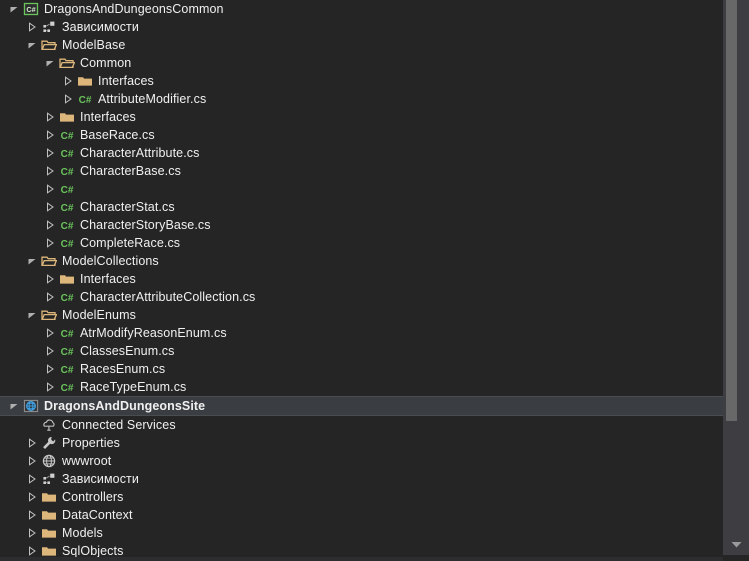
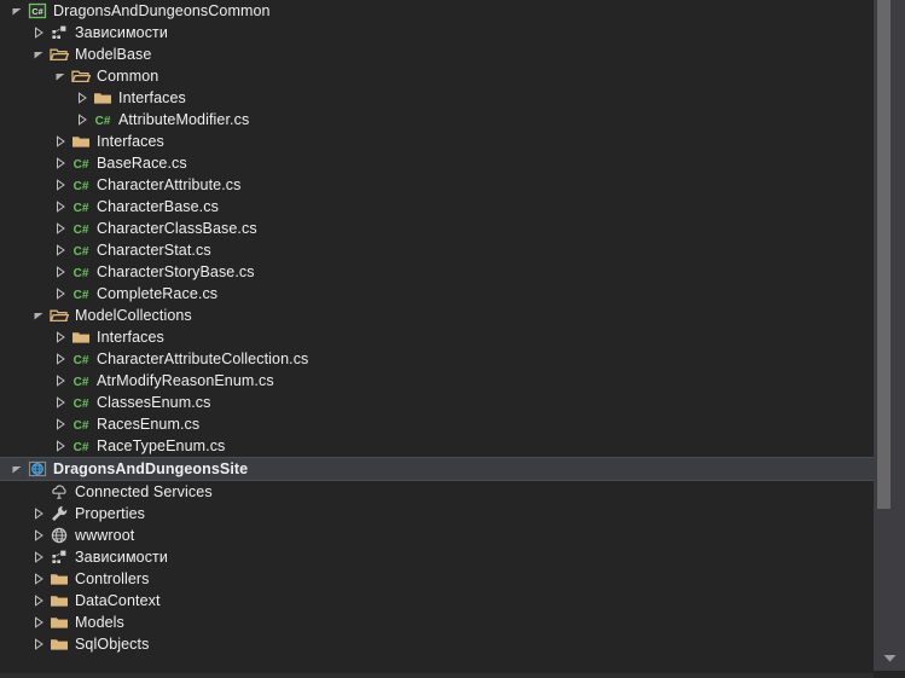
  C#
  DragonsAndDungeonsCommon
  Зависимости
  ModelBase
  Common
  Interfaces
  C#
  AttributeModifier.cs
  Interfaces
  C#
  BaseRace.cs
  C#
  CharacterAttribute.cs
  C#
  CharacterBase.cs
  C#
+ CharacterClassBase.cs
  C#
  CharacterStat.cs
  C#
  CharacterStoryBase.cs
  C#
  CompleteRace.cs
  ModelCollections
  Interfaces
  C#
  CharacterAttributeCollection.cs
- ModelEnums
  C#
  AtrModifyReasonEnum.cs
  C#
  ClassesEnum.cs
  C#
  RacesEnum.cs
  C#
  RaceTypeEnum.cs
  DragonsAndDungeonsSite
  Connected Services
  Properties
  wwwroot
  Зависимости
  Controllers
  DataContext
  Models
  SqlObjects
